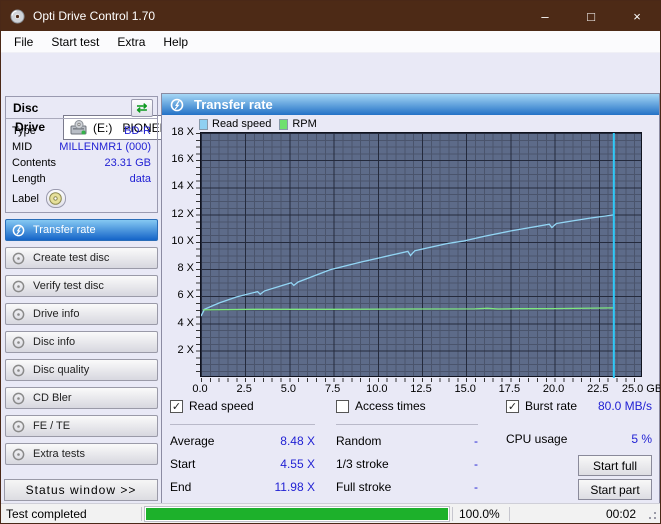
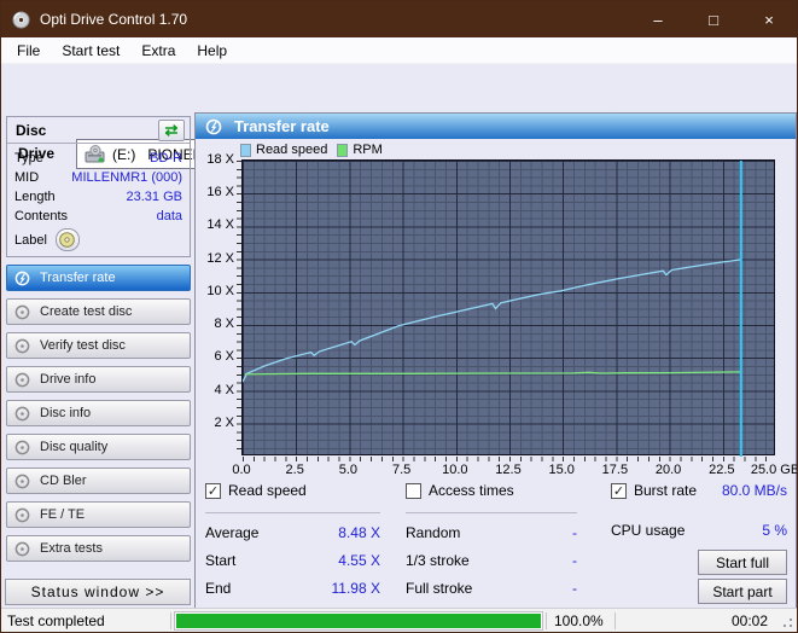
  Opti Drive Control 1.70
  –
  □
  ×
  File
  Start test
  Extra
  Help
  Drive
  Disc
  ⇄
  Type
  BD-R
  MID
  MILLENMR1 (000)
- Contents
+ Length
  23.31 GB
- Length
+ Contents
  data
  Label
  Transfer rate
  Create test disc
  Verify test disc
  Drive info
  Disc info
  Disc quality
  CD Bler
  FE / TE
  Extra tests
  Status window >>
  Transfer rate
  Read speed
  RPM
  2 X
  4 X
  6 X
  8 X
  10 X
  12 X
  14 X
  16 X
  18 X
  0.0
  2.5
  5.0
  7.5
  10.0
  12.5
  15.0
  17.5
  20.0
  22.5
  25.0 GB
  ✓
  Read speed
  Average
  8.48 X
  Start
  4.55 X
  End
  11.98 X
  Access times
  Random
  -
  1/3 stroke
  -
  Full stroke
  -
  ✓
  Burst rate
  80.0 MB/s
  CPU usage
  5 %
  Start full
  Start part
  Test completed
  100.0%
  00:02
